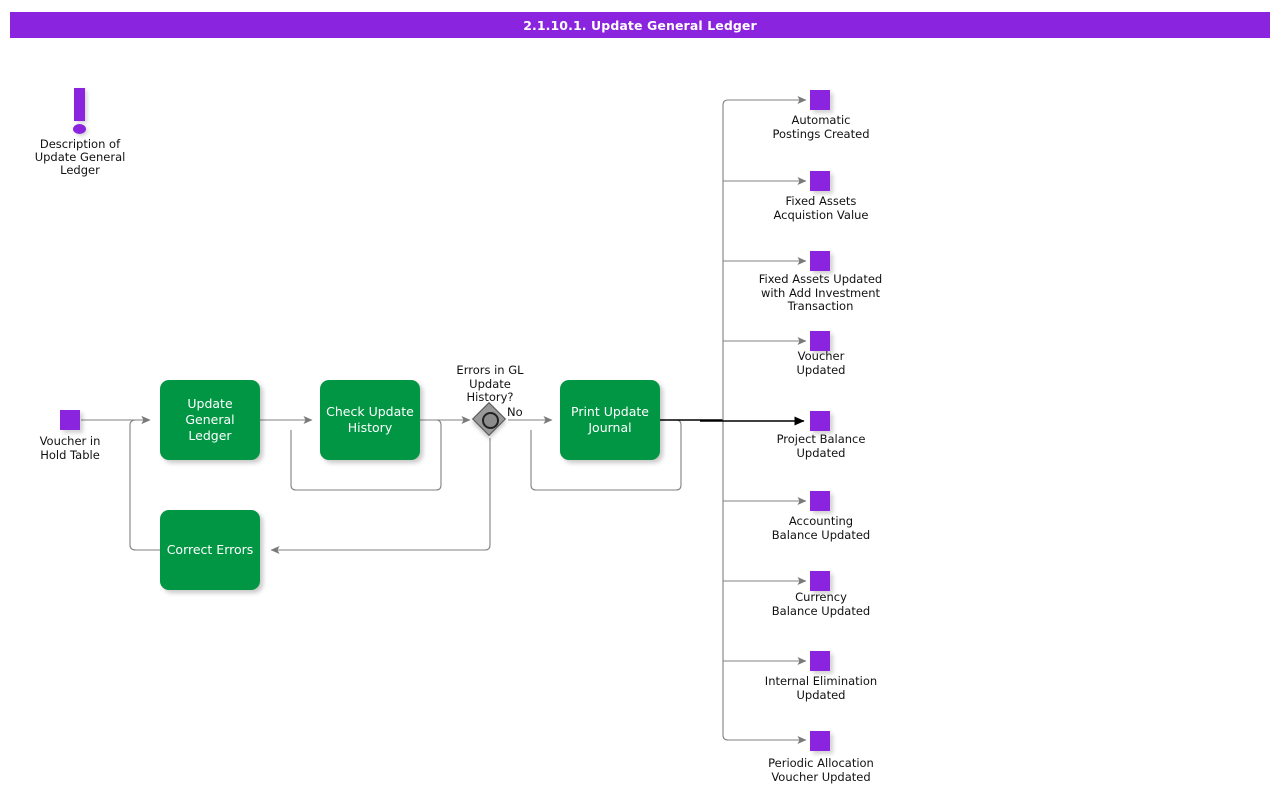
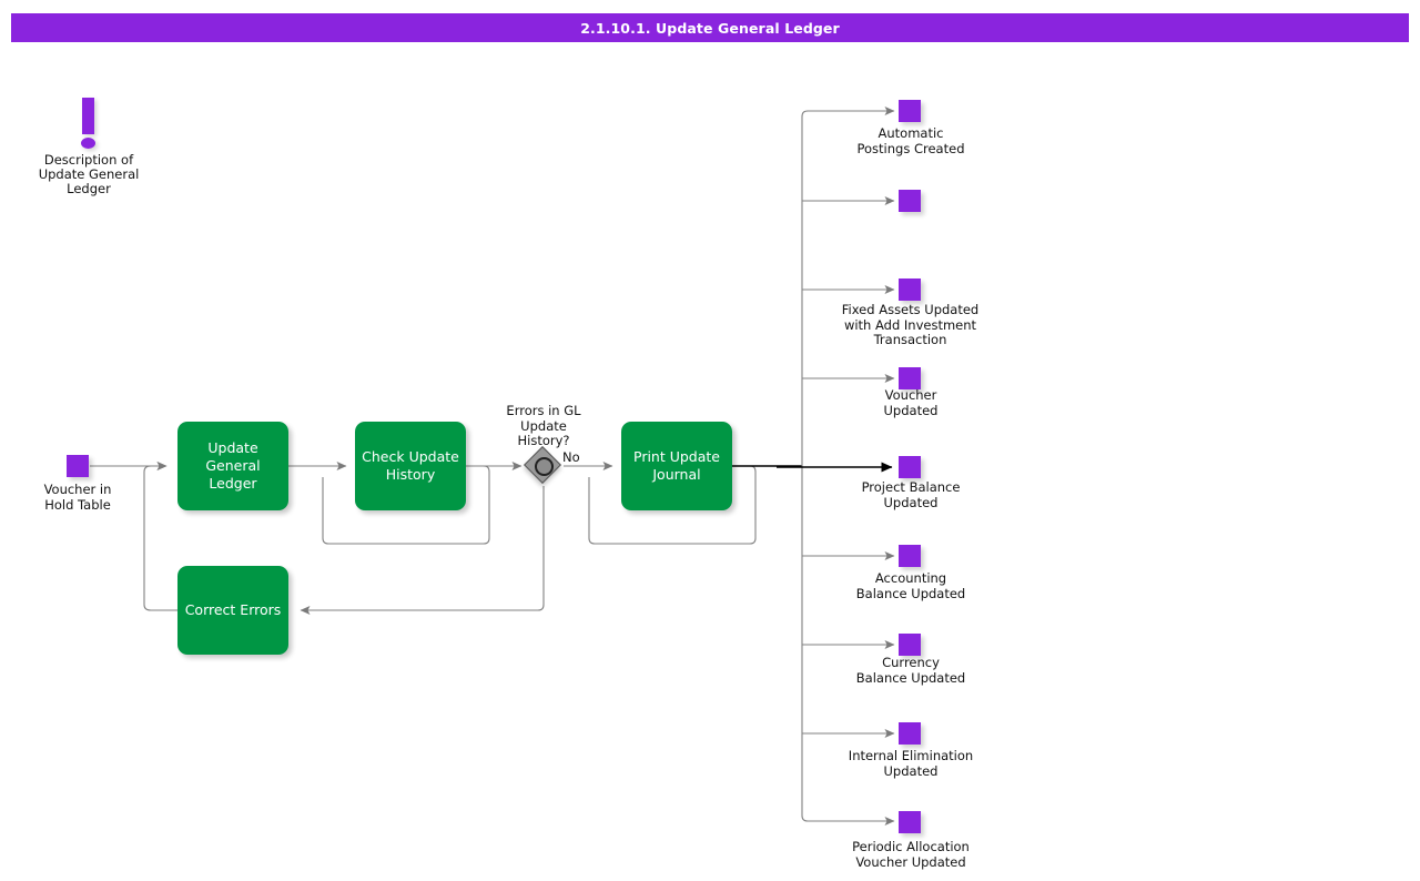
  2.1.10.1. Update General Ledger
  Description of
  Update General
  Ledger
  Voucher in
  Hold Table
  Update General Ledger
  Check Update History
  Correct Errors
  Print Update Journal
  Errors in GL
  Update
  History?
  No
  Automatic
  Postings Created
- Fixed Assets
- Acquistion Value
  Fixed Assets Updated
  with Add Investment
  Transaction
  Voucher
  Updated
  Project Balance
  Updated
  Accounting
  Balance Updated
  Currency
  Balance Updated
  Internal Elimination
  Updated
  Periodic Allocation
  Voucher Updated
